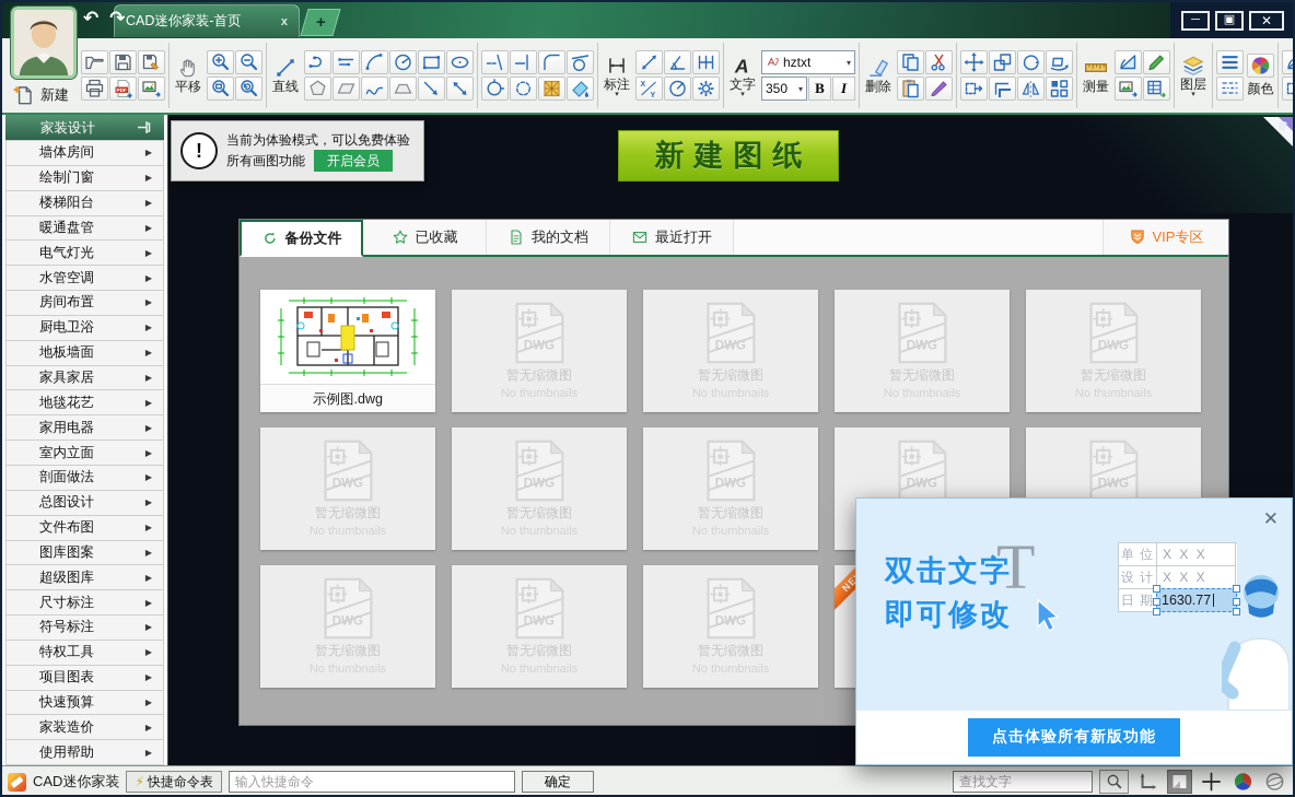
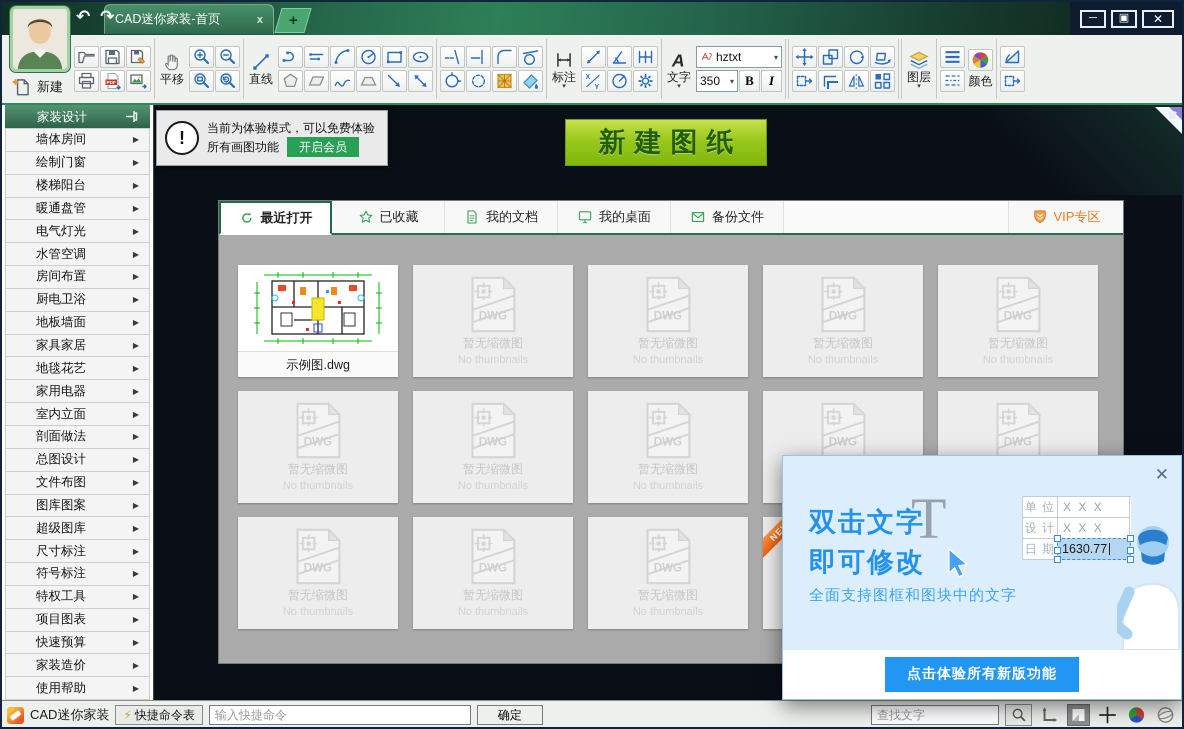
  ↶
  ↷
  CAD迷你家装-首页
  x
  ─
  ▣
  ✕
  新建
  平移
  直线
  标注
  A
  文字
  hztxt
  ▾
  350
  ▾
  B
  I
- 删除
- 测量
  图层
  颜色
  家装设计
  墙体房间
  ▶
  绘制门窗
  ▶
  楼梯阳台
  ▶
  暖通盘管
  ▶
  电气灯光
  ▶
  水管空调
  ▶
  房间布置
  ▶
  厨电卫浴
  ▶
  地板墙面
  ▶
  家具家居
  ▶
  地毯花艺
  ▶
  家用电器
  ▶
  室内立面
  ▶
  剖面做法
  ▶
  总图设计
  ▶
  文件布图
  ▶
  图库图案
  ▶
  超级图库
  ▶
  尺寸标注
  ▶
  符号标注
  ▶
  特权工具
  ▶
  项目图表
  ▶
  快速预算
  ▶
  家装造价
  ▶
  使用帮助
  ▶
  !
  当前为体验模式，可以免费体验
  所有画图功能
  开启会员
  新建图纸
- 备份文件
+ 最近打开
  已收藏
  我的文档
+ 我的桌面
- 最近打开
+ 备份文件
  VIP专区
  示例图.dwg
  DWG
  暂无缩微图
  No thumbnails
  DWG
  暂无缩微图
  No thumbnails
  DWG
  暂无缩微图
  No thumbnails
  DWG
  暂无缩微图
  No thumbnails
  DWG
  暂无缩微图
  No thumbnails
  DWG
  暂无缩微图
  No thumbnails
  DWG
  暂无缩微图
  No thumbnails
  DWG
  DWG
  DWG
  暂无缩微图
  No thumbnails
  DWG
  暂无缩微图
  No thumbnails
  DWG
  暂无缩微图
  No thumbnails
  ✕
  双击文字
  即可修改
  T
  单 位
  X X X
  设 计
  X X X
  日 期
  1630.77
+ 全面支持图框和图块中的文字
  点击体验所有新版功能
  CAD迷你家装
  ⚡
  快捷命令表
  输入快捷命令
  确定
  查找文字
